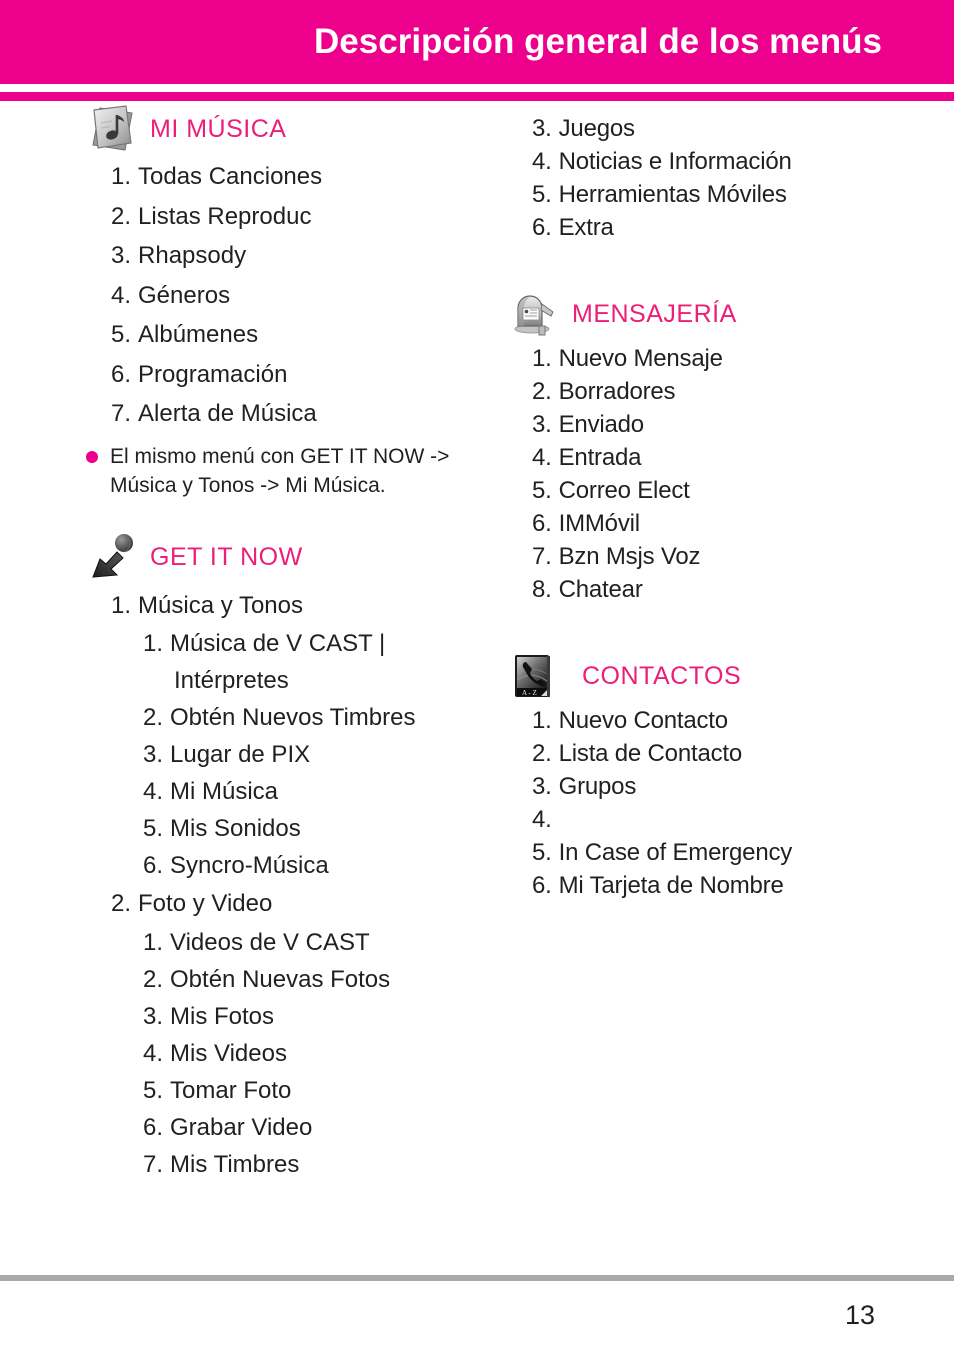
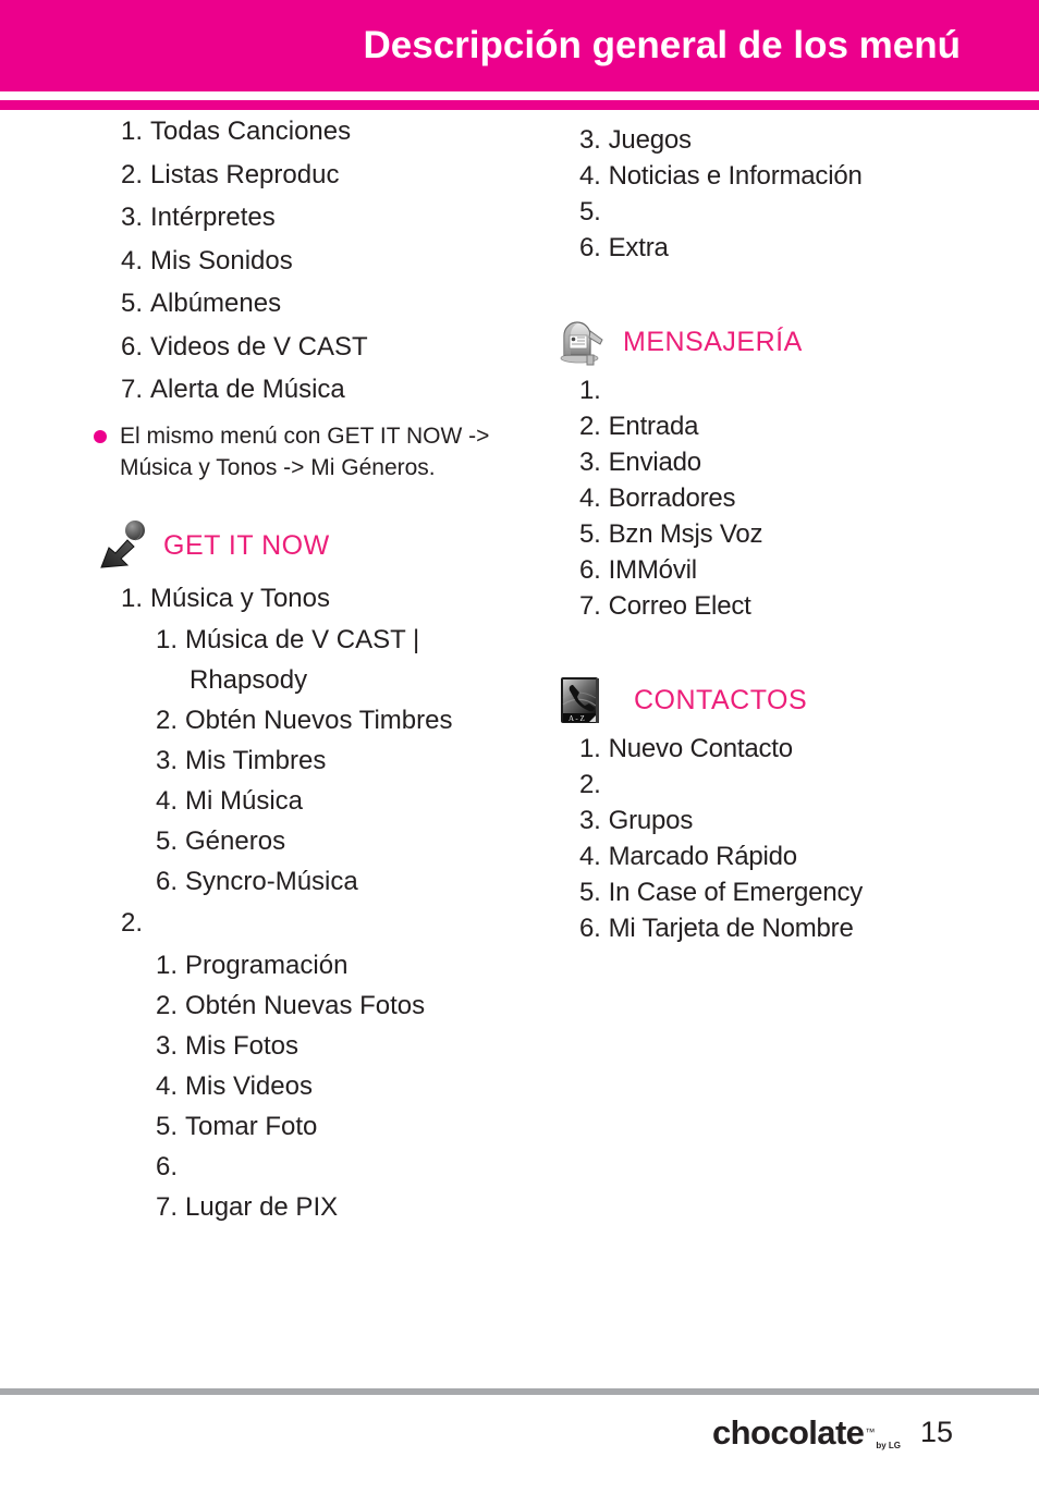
- Descripción general de los menús
+ Descripción general de los menú
- MI MÚSICA
  1.
  Todas Canciones
  2.
  Listas Reproduc
  3.
- Rhapsody
+ Intérpretes
  4.
- Géneros
+ Mis Sonidos
  5.
  Albúmenes
  6.
- Programación
+ Videos de V CAST
  7.
  Alerta de Música
- El mismo menú con GET IT NOW -> Música y Tonos -> Mi Música.
+ El mismo menú con GET IT NOW -> Música y Tonos -> Mi Géneros.
  GET IT NOW
  1.
  Música y Tonos
  1.
  Música de V CAST |
- Intérpretes
+ Rhapsody
  2.
  Obtén Nuevos Timbres
  3.
- Lugar de PIX
+ Mis Timbres
  4.
  Mi Música
  5.
- Mis Sonidos
+ Géneros
  6.
  Syncro-Música
  2.
- Foto y Video
  1.
- Videos de V CAST
+ Programación
  2.
  Obtén Nuevas Fotos
  3.
  Mis Fotos
  4.
  Mis Videos
  5.
  Tomar Foto
  6.
- Grabar Video
  7.
- Mis Timbres
+ Lugar de PIX
  3.
  Juegos
  4.
  Noticias e Información
  5.
- Herramientas Móviles
  6.
  Extra
  MENSAJERÍA
  1.
- Nuevo Mensaje
  2.
- Borradores
+ Entrada
  3.
  Enviado
  4.
- Entrada
+ Borradores
  5.
- Correo Elect
+ Bzn Msjs Voz
  6.
  IMMóvil
  7.
- Bzn Msjs Voz
+ Correo Elect
- 8.
- Chatear
  A - Z
  CONTACTOS
  1.
  Nuevo Contacto
  2.
- Lista de Contacto
  3.
  Grupos
  4.
+ Marcado Rápido
  5.
  In Case of Emergency
  6.
  Mi Tarjeta de Nombre
+ chocolate
+ ™
+ by LG
- 13
+ 15
